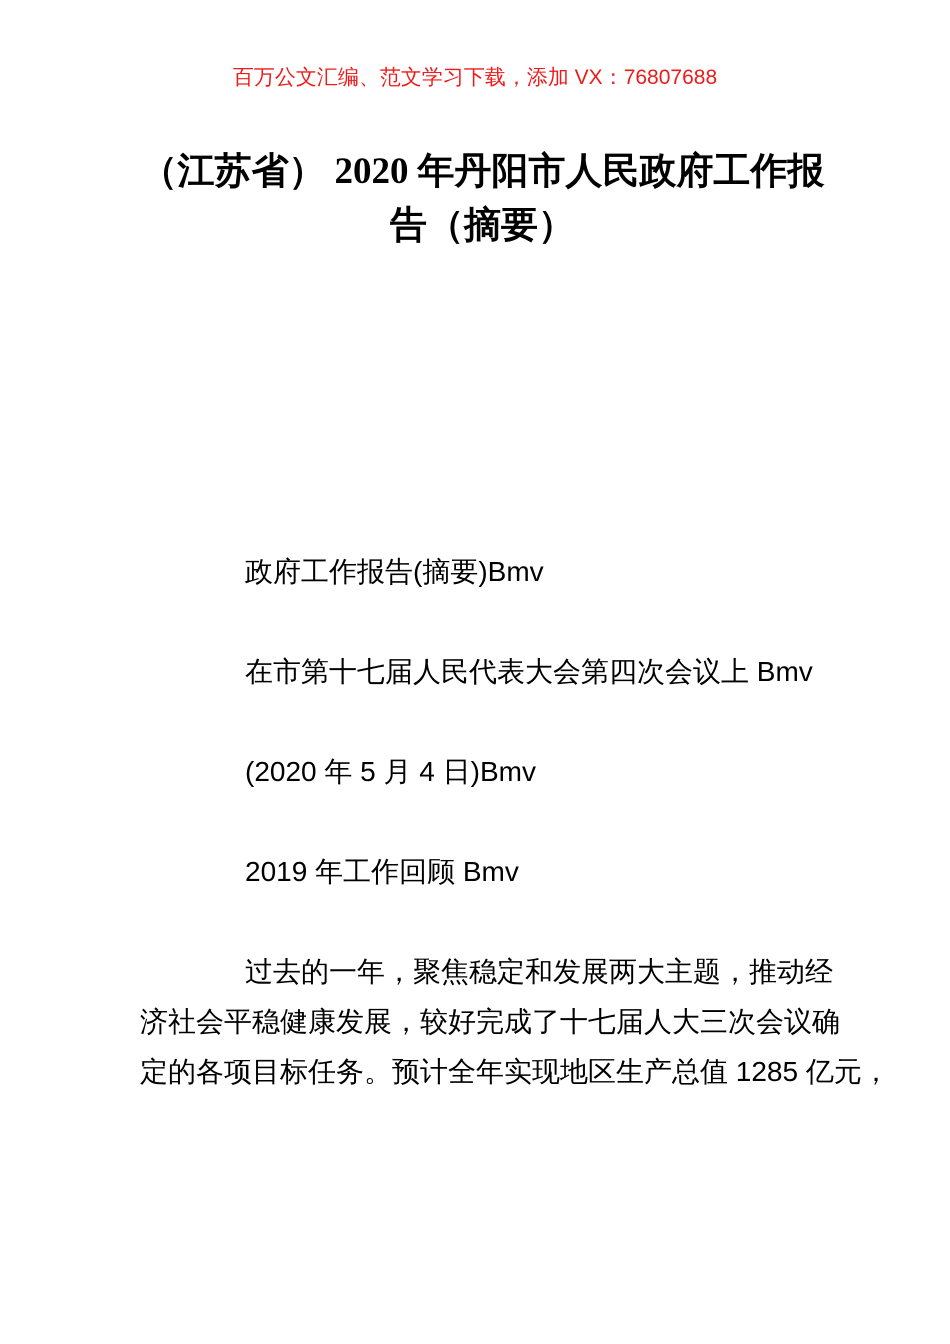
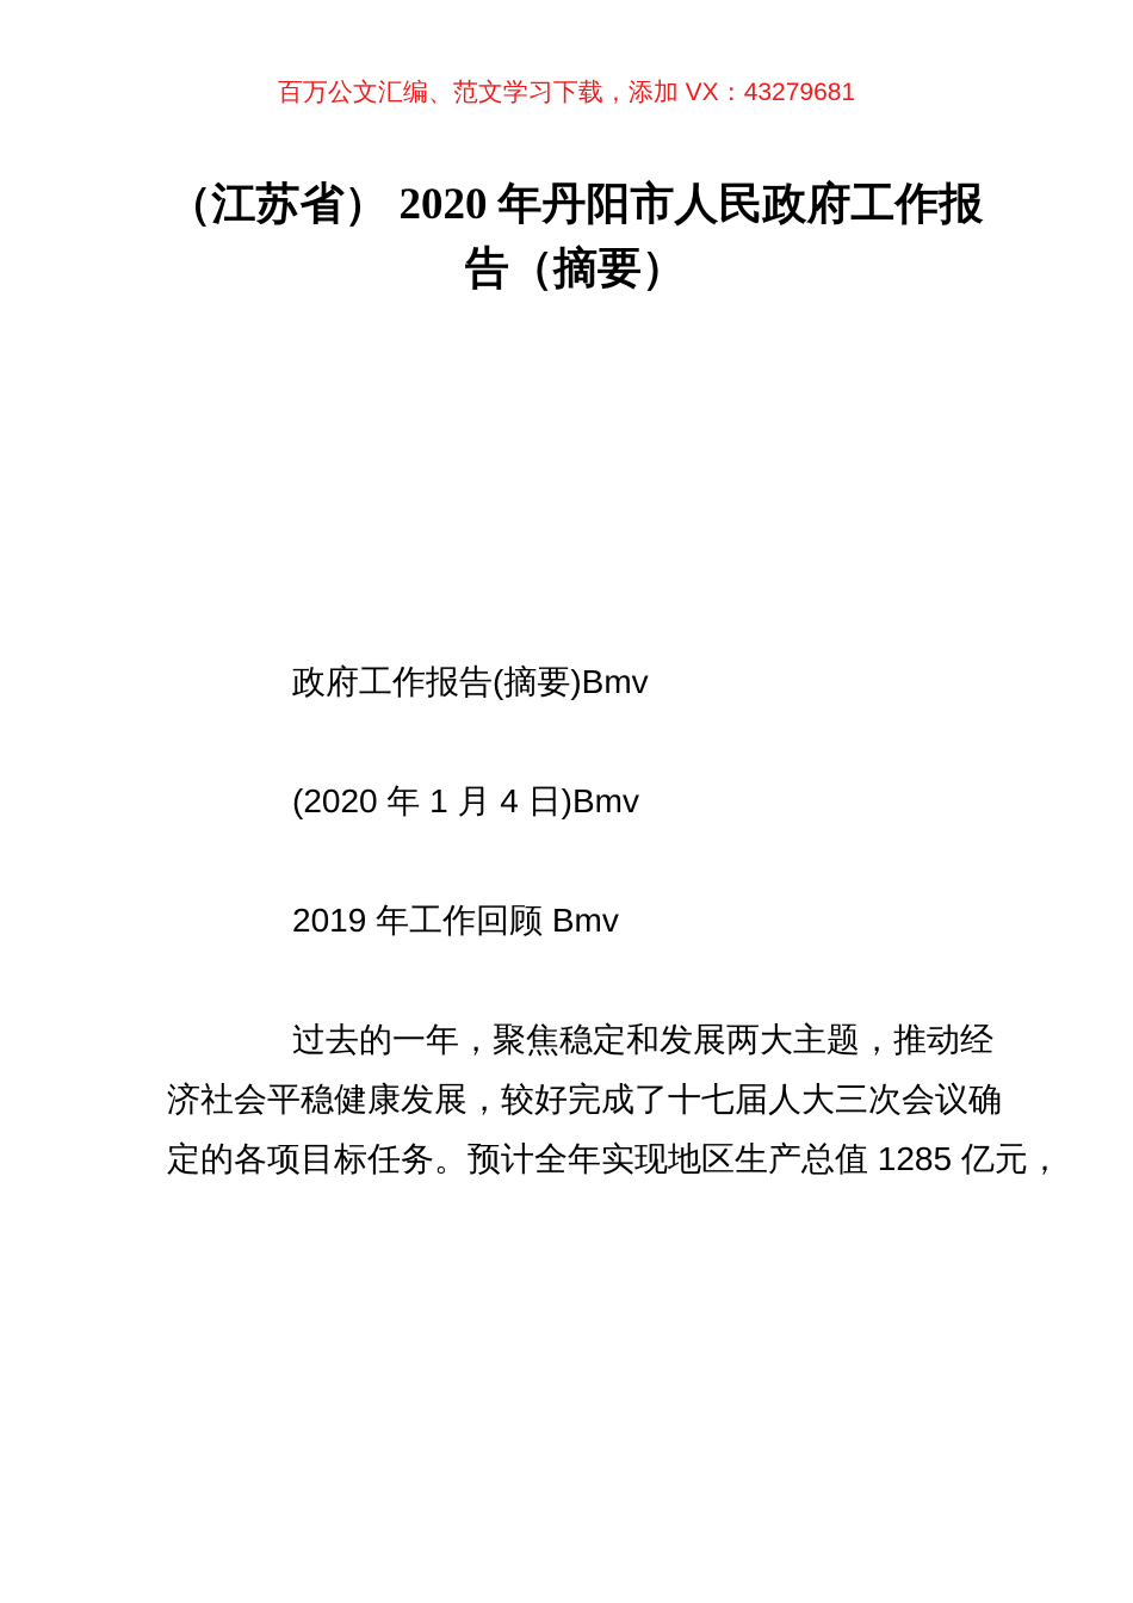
- 百万公文汇编、范文学习下载，添加 VX：76807688
+ 百万公文汇编、范文学习下载，添加 VX：43279681
  （江苏省） 2020 年丹阳市人民政府工作报
  告（摘要）
  政府工作报告(摘要)Bmv
- 在市第十七届人民代表大会第四次会议上 Bmv
- (2020 年 5 月 4 日)Bmv
+ (2020 年 1 月 4 日)Bmv
  2019 年工作回顾 Bmv
  过去的一年，聚焦稳定和发展两大主题，推动经
  济社会平稳健康发展，较好完成了十七届人大三次会议确
  定的各项目标任务。预计全年实现地区生产总值 1285 亿元，
